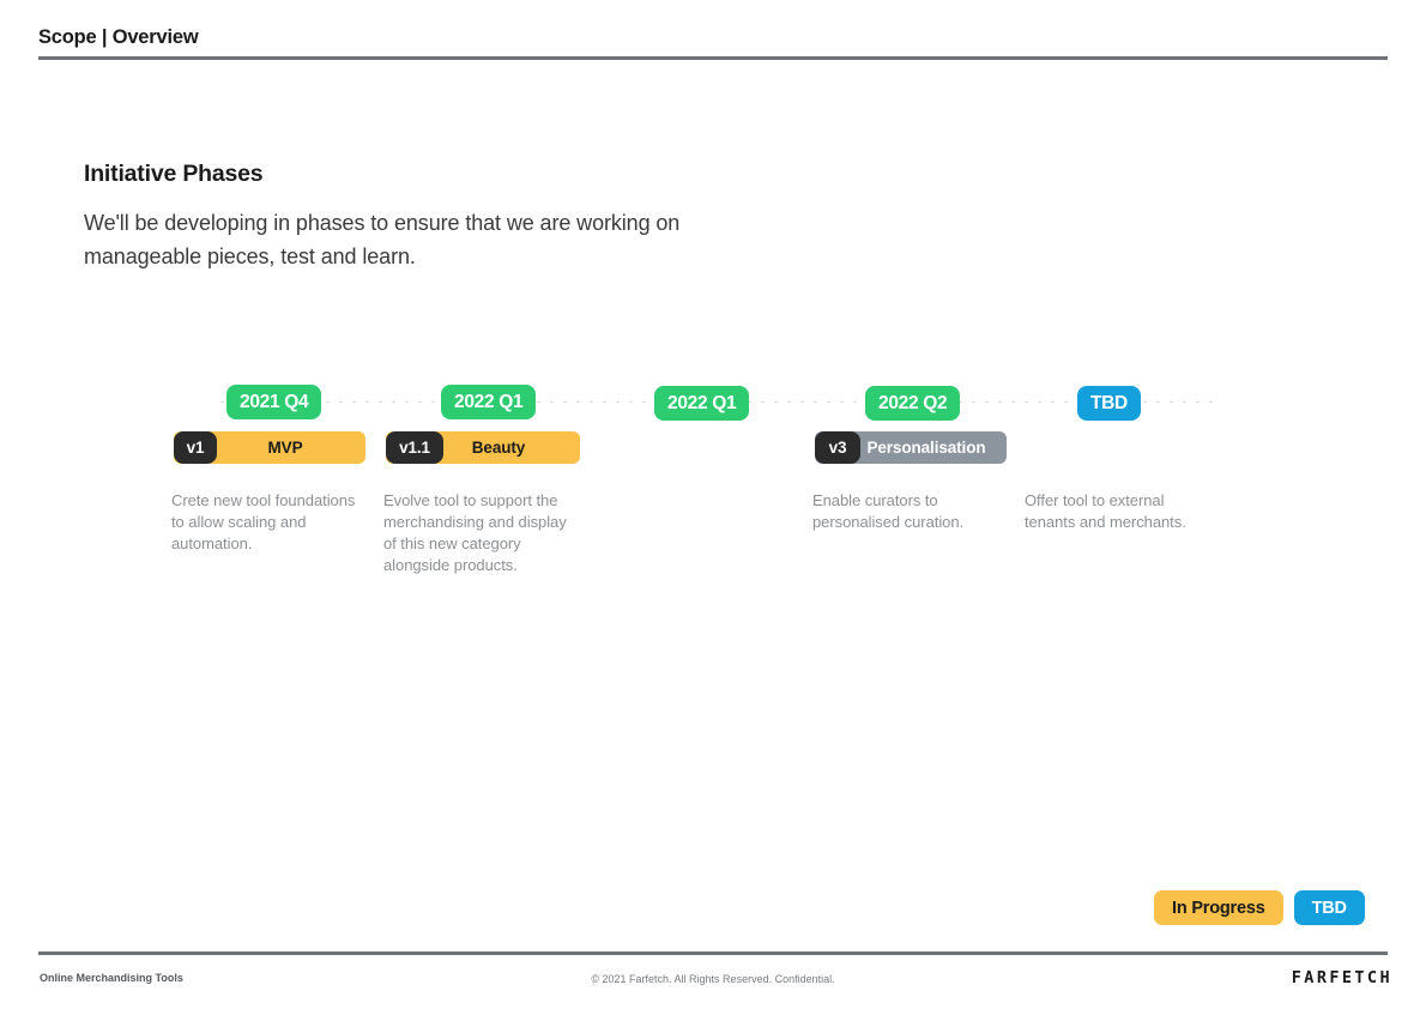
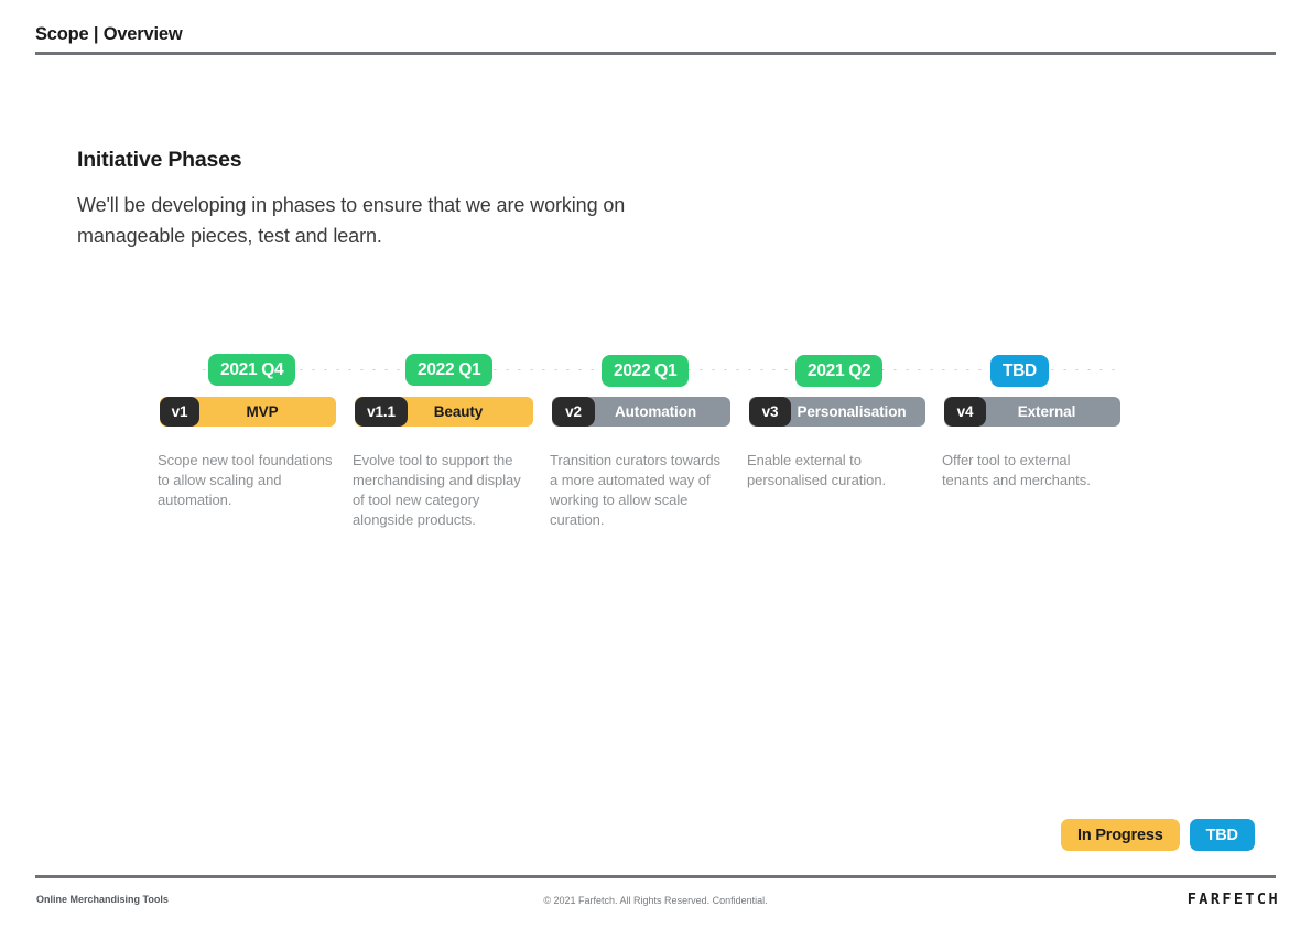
  Scope | Overview
  Initiative Phases
  We'll be developing in phases to ensure that we are working on manageable pieces, test and learn.
  2021 Q4
  MVP
  v1
- Crete new tool foundations to allow scaling and automation.
+ Scope new tool foundations to allow scaling and automation.
  2022 Q1
  Beauty
  v1.1
- Evolve tool to support the merchandising and display of this new category alongside products.
+ Evolve tool to support the merchandising and display of tool new category alongside products.
  2022 Q1
+ Automation
+ v2
+ Transition curators towards a more automated way of working to allow scale curation.
- 2022 Q2
+ 2021 Q2
  Personalisation
  v3
- Enable curators to personalised curation.
+ Enable external to personalised curation.
  TBD
+ External
+ v4
  Offer tool to external tenants and merchants.
  In Progress
  TBD
  Online Merchandising Tools
  © 2021 Farfetch. All Rights Reserved. Confidential.
  FARFETCH
